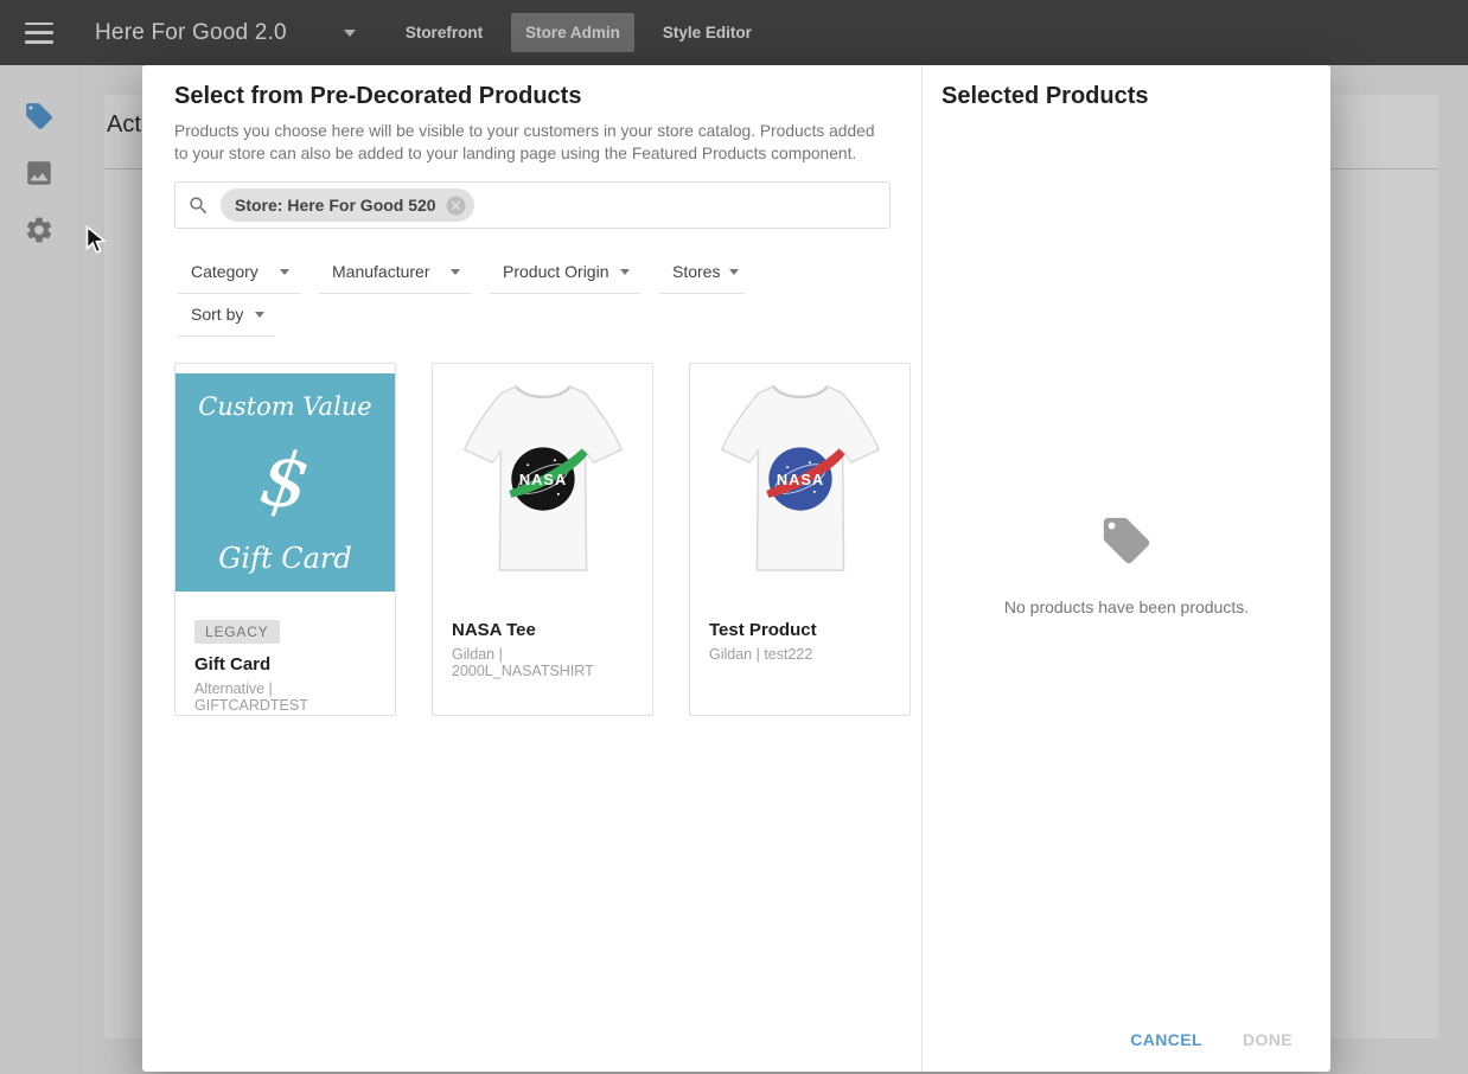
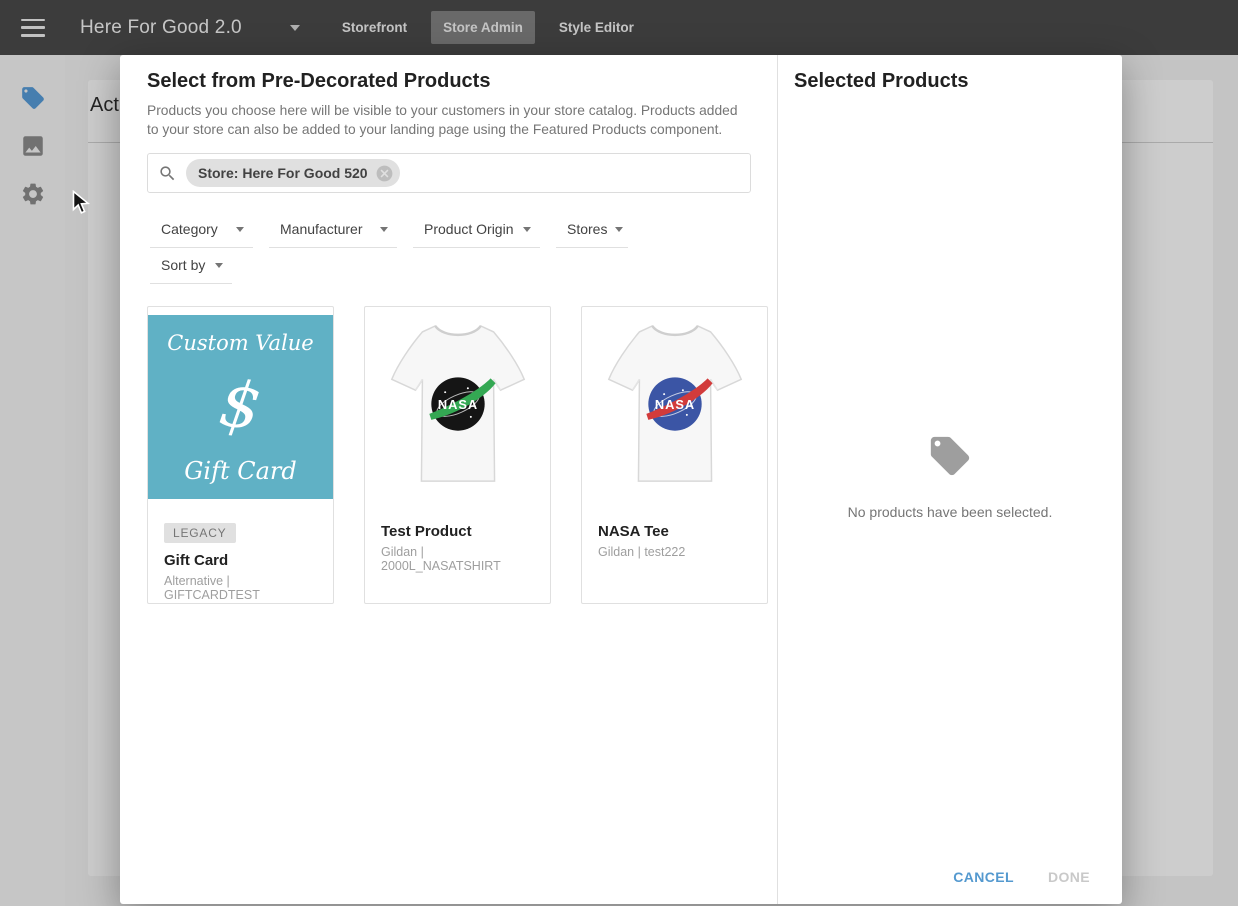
  Here For Good 2.0
  Storefront
  Store Admin
  Style Editor
  Act
  Select from Pre-Decorated Products
  Products you choose here will be visible to your customers in your store catalog. Products added to your store can also be added to your landing page using the Featured Products component.
  Store: Here For Good 520
  Category
  Manufacturer
  Product Origin
  Stores
  Sort by
  Custom Value
  Gift Card
  LEGACY
  Gift Card
  Alternative | GIFTCARDTEST
  NASA
- NASA Tee
+ Test Product
  Gildan | 2000L_NASATSHIRT
  NASA
- Test Product
+ NASA Tee
  Gildan | test222
  Selected Products
- No products have been products.
+ No products have been selected.
  CANCEL
  DONE
